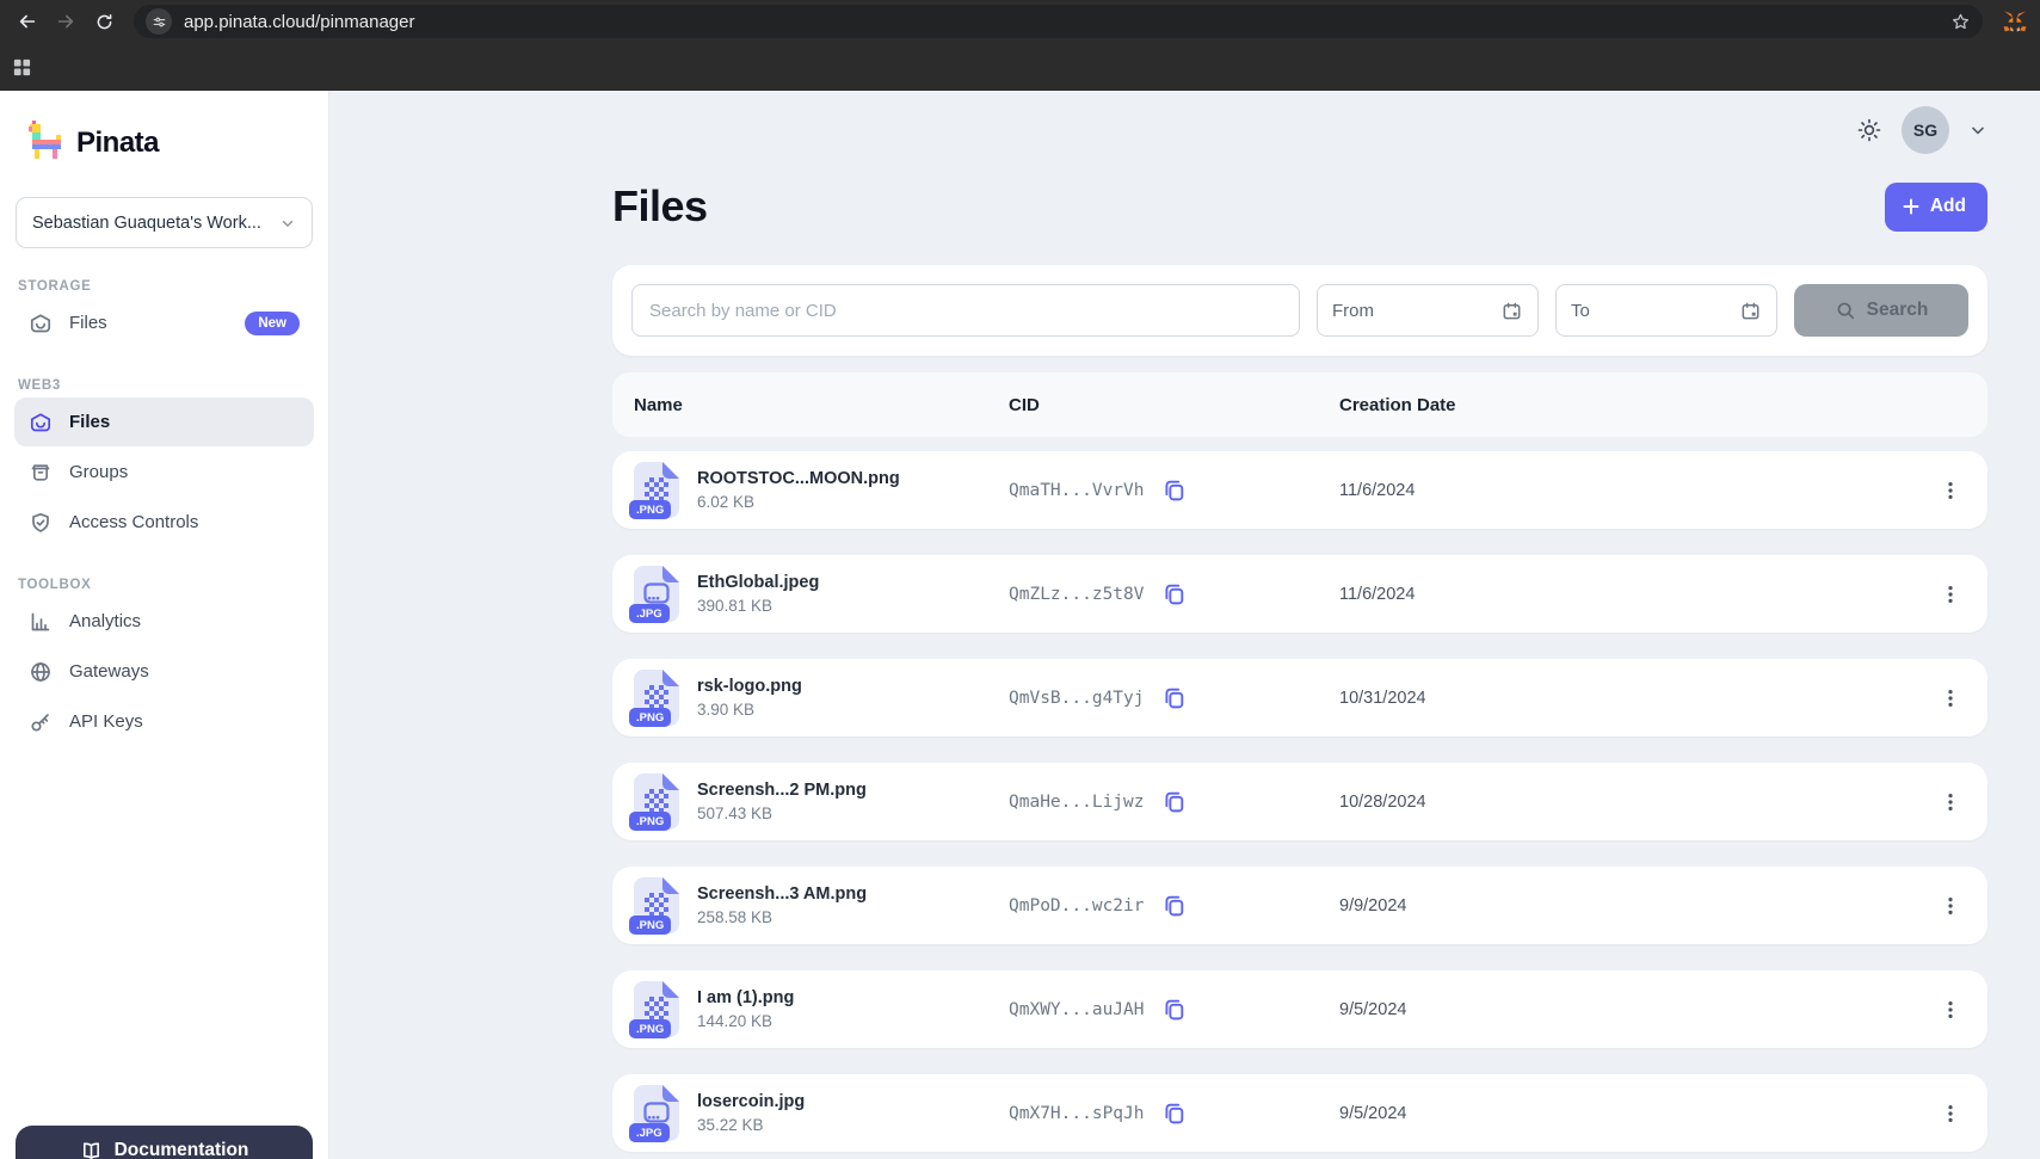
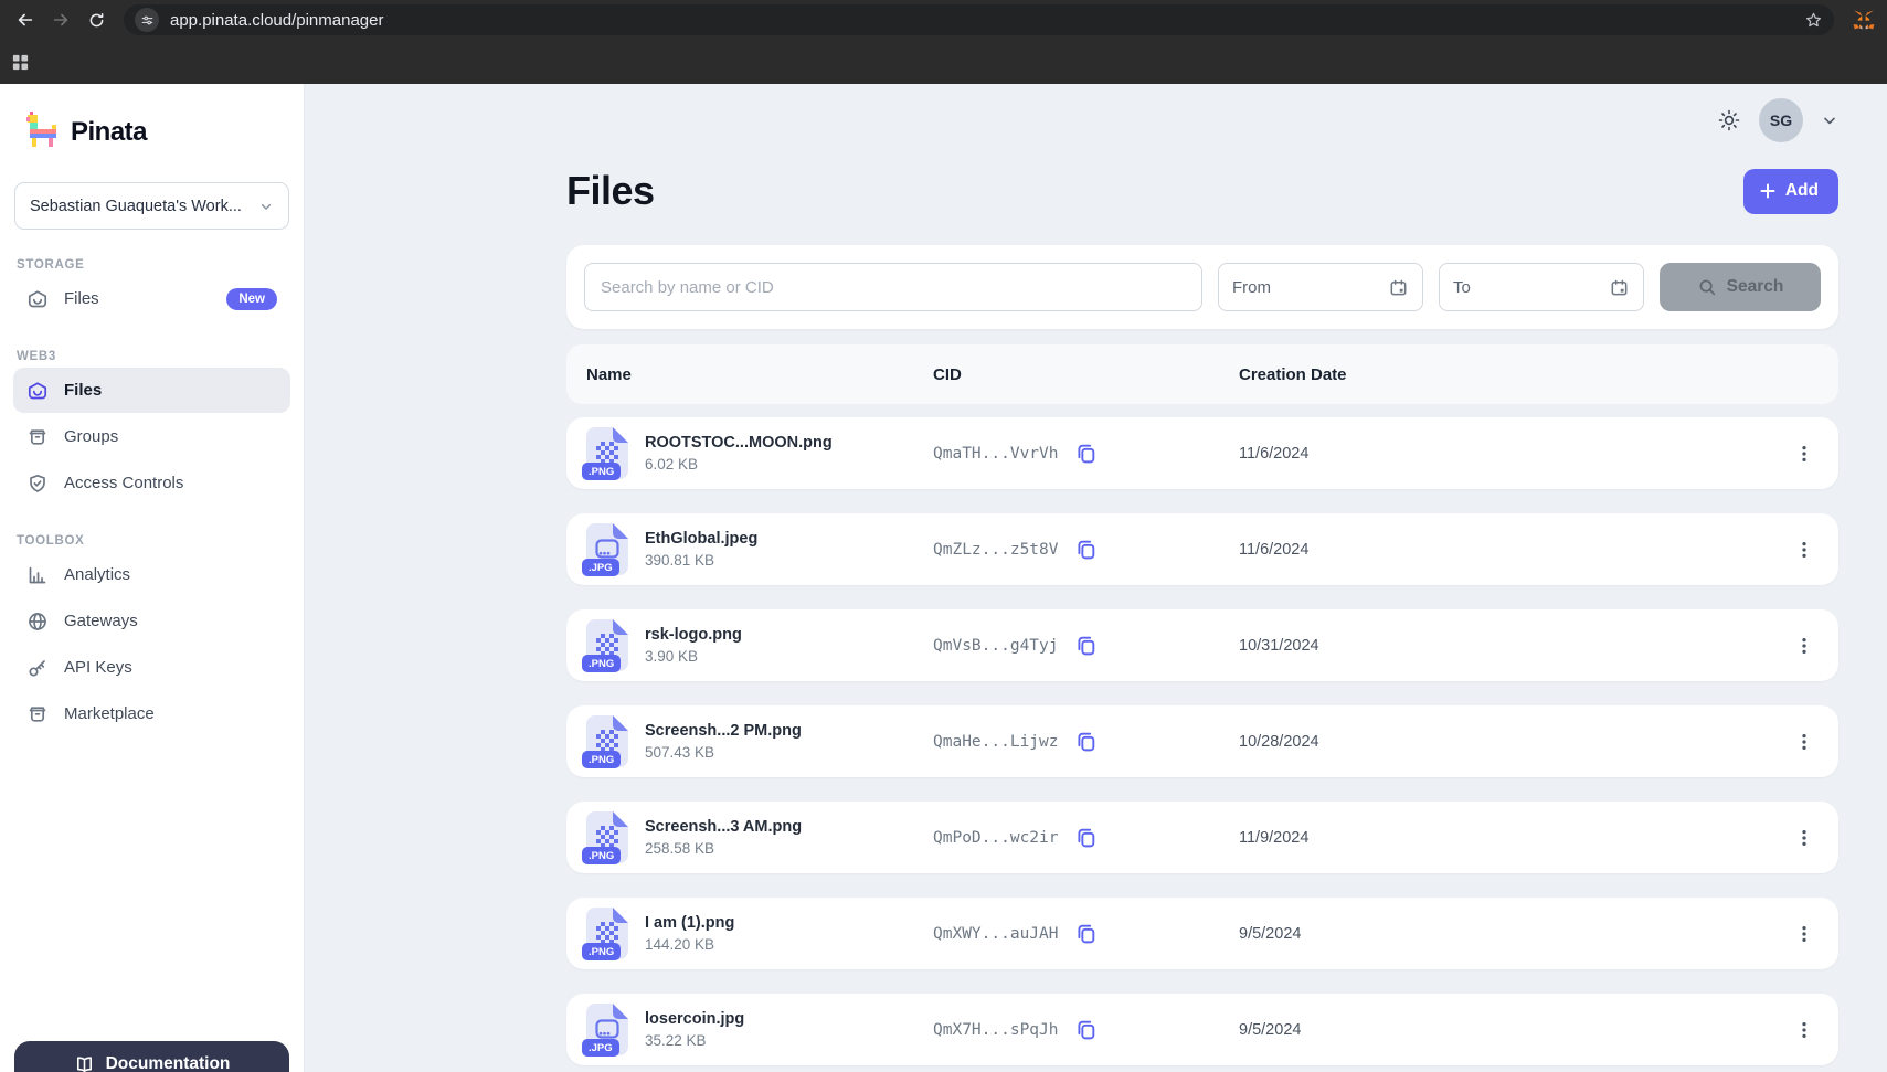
  app.pinata.cloud/pinmanager
  Pinata
  Sebastian Guaqueta's Work...
  STORAGE
  Files
  New
  WEB3
  Files
  Groups
  Access Controls
  TOOLBOX
  Analytics
  Gateways
  API Keys
+ Marketplace
  Documentation
  SG
  Files
  Add
  Search by name or CID
  From
  To
  Search
  Name
  CID
  Creation Date
  .PNG
  ROOTSTOC...MOON.png
  6.02 KB
  QmaTH...VvrVh
  11/6/2024
  .JPG
  EthGlobal.jpeg
  390.81 KB
  QmZLz...z5t8V
  11/6/2024
  .PNG
  rsk-logo.png
  3.90 KB
  QmVsB...g4Tyj
  10/31/2024
  .PNG
  Screensh...2 PM.png
  507.43 KB
  QmaHe...Lijwz
  10/28/2024
  .PNG
  Screensh...3 AM.png
  258.58 KB
  QmPoD...wc2ir
- 9/9/2024
+ 11/9/2024
  .PNG
  I am (1).png
  144.20 KB
  QmXWY...auJAH
  9/5/2024
  .JPG
  losercoin.jpg
  35.22 KB
  QmX7H...sPqJh
  9/5/2024
